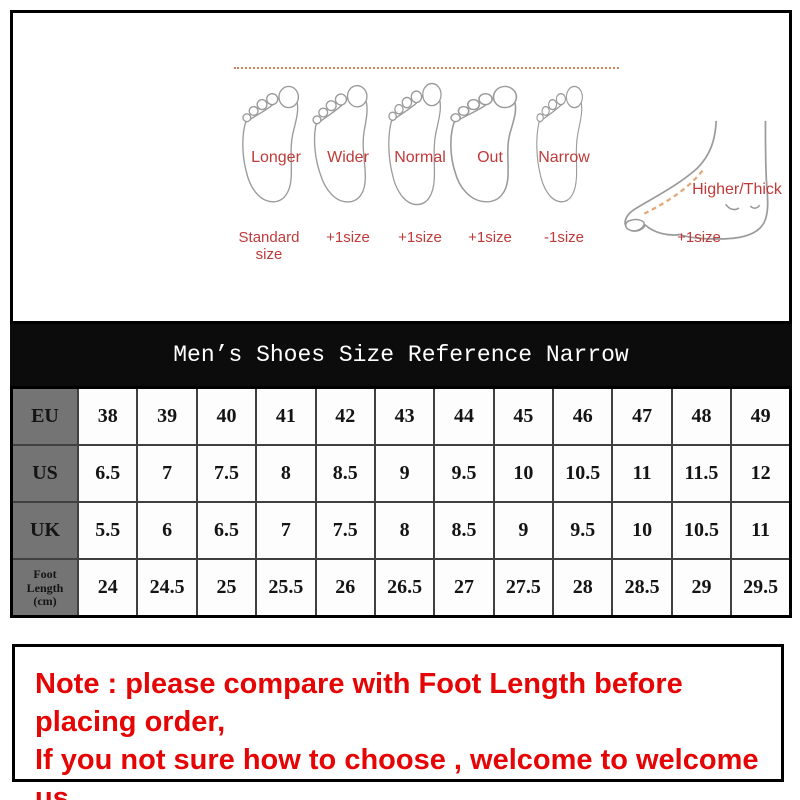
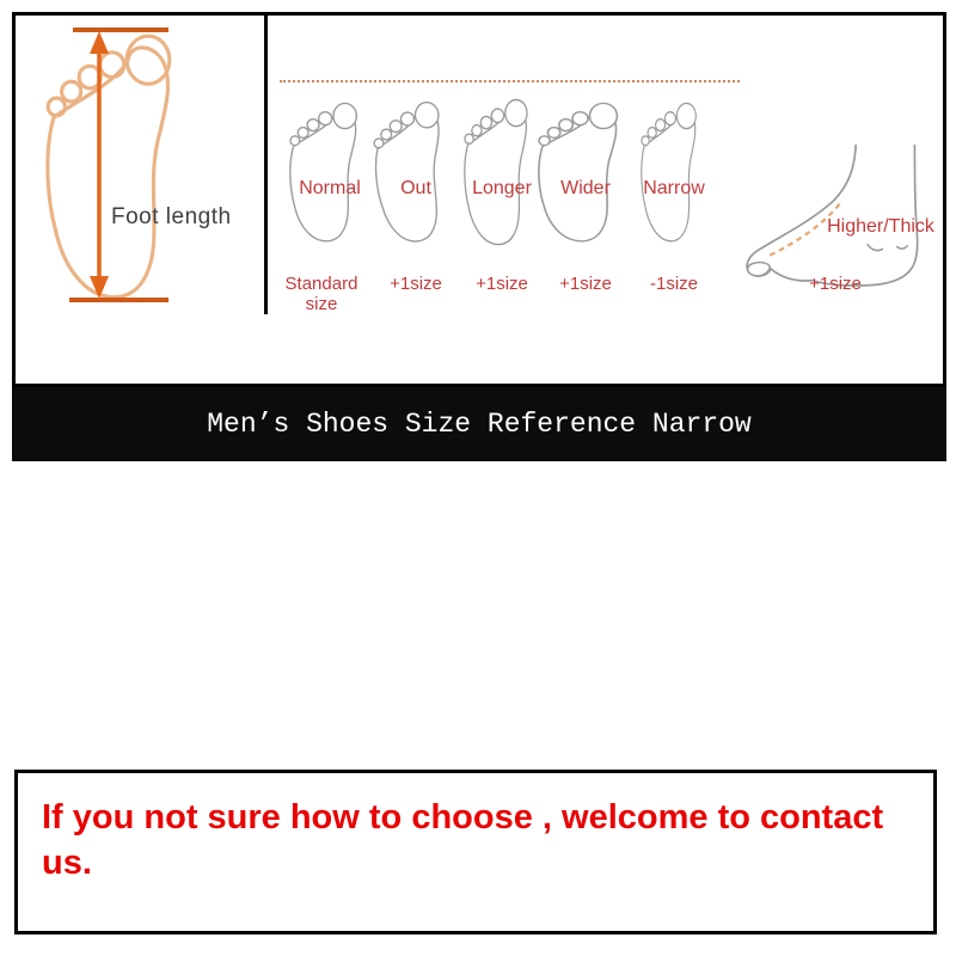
+ Foot length
- Longer
+ Normal
- Wider
+ Out
- Normal
+ Longer
- Out
+ Wider
  Narrow
  Standard size
  +1size
  +1size
  +1size
  -1size
  Higher/Thick
  +1size
  Men’s Shoes Size Reference Narrow
- EU	38	39	40	41	42	43	44	45	46	47	48	49
- US	6.5	7	7.5	8	8.5	9	9.5	10	10.5	11	11.5	12
- UK	5.5	6	6.5	7	7.5	8	8.5	9	9.5	10	10.5	11
- Foot Length(cm)	24	24.5	25	25.5	26	26.5	27	27.5	28	28.5	29	29.5
- Note : please compare with Foot Length before placing order,
- If you not sure how to choose , welcome to welcome us.
+ If you not sure how to choose , welcome to contact us.
